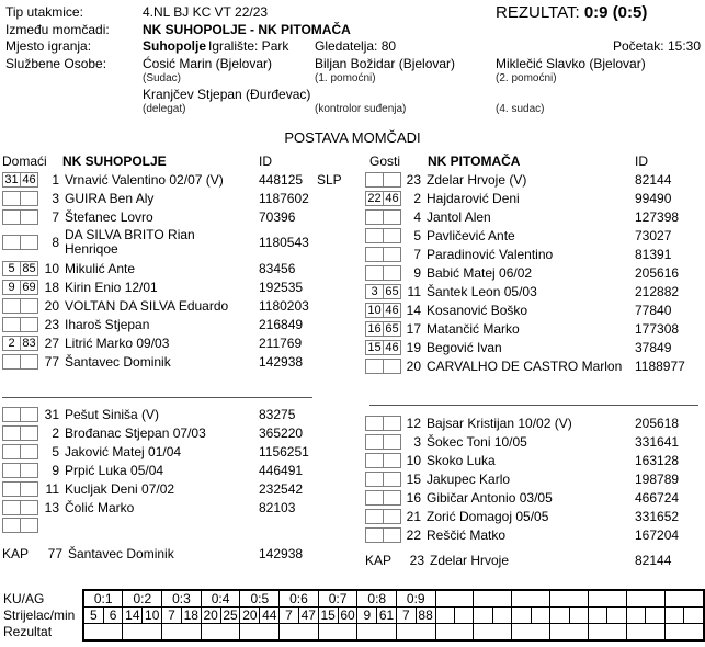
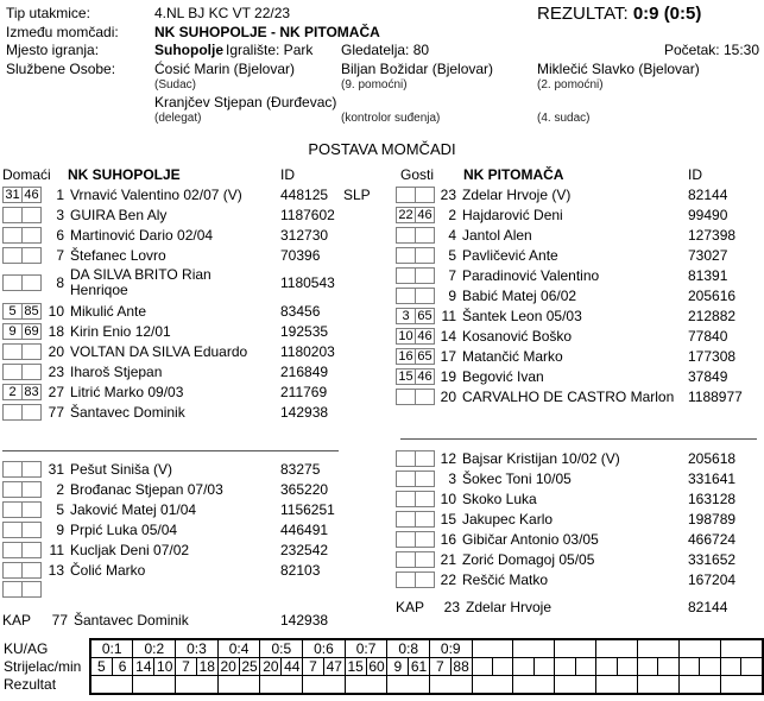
  Tip utakmice:
  4.NL BJ KC VT 22/23
  REZULTAT: 0:9 (0:5)
  Između momčadi:
  NK SUHOPOLJE - NK PITOMAČA
  Mjesto igranja:
  Suhopolje
  Igralište: Park
  Gledatelja: 80
  Početak: 15:30
  Službene Osobe:
  Ćosić Marin (Bjelovar)
  Biljan Božidar (Bjelovar)
  Miklečić Slavko (Bjelovar)
  (Sudac)
- (1. pomoćni)
+ (9. pomoćni)
  (2. pomoćni)
  Kranjčev Stjepan (Đurđevac)
  (delegat)
  (kontrolor suđenja)
  (4. sudac)
  POSTAVA MOMČADI
  Domaći
  NK SUHOPOLJE
  ID
  31
  46
  1
  Vrnavić Valentino 02/07 (V)
  448125
  SLP
  3
  GUIRA Ben Aly
  1187602
+ 6
+ Martinović Dario 02/04
+ 312730
  7
  Štefanec Lovro
  70396
  8
  DA SILVA BRITO Rian Henriqoe
  1180543
  5
  85
  10
  Mikulić Ante
  83456
  9
  69
  18
  Kirin Enio 12/01
  192535
  20
  VOLTAN DA SILVA Eduardo
  1180203
  23
  Iharoš Stjepan
  216849
  2
  83
  27
  Litrić Marko 09/03
  211769
  77
  Šantavec Dominik
  142938
  31
  Pešut Siniša (V)
  83275
  2
  Brođanac Stjepan 07/03
  365220
  5
  Jaković Matej 01/04
  1156251
  9
  Prpić Luka 05/04
  446491
  11
  Kucljak Deni 07/02
  232542
  13
  Čolić Marko
  82103
  KAP
  77
  Šantavec Dominik
  142938
  Gosti
  NK PITOMAČA
  ID
  23
  Zdelar Hrvoje (V)
  82144
  22
  46
  2
  Hajdarović Deni
  99490
  4
  Jantol Alen
  127398
  5
  Pavličević Ante
  73027
  7
  Paradinović Valentino
  81391
  9
  Babić Matej 06/02
  205616
  3
  65
  11
  Šantek Leon 05/03
  212882
  10
  46
  14
  Kosanović Boško
  77840
  16
  65
  17
  Matančić Marko
  177308
  15
  46
  19
  Begović Ivan
  37849
  20
  CARVALHO DE CASTRO Marlon
  1188977
  12
  Bajsar Kristijan 10/02 (V)
  205618
  3
  Šokec Toni 10/05
  331641
  10
  Skoko Luka
  163128
  15
  Jakupec Karlo
  198789
  16
  Gibičar Antonio 03/05
  466724
  21
  Zorić Domagoj 05/05
  331652
  22
  Reščić Matko
  167204
  KAP
  23
  Zdelar Hrvoje
  82144
  KU/AG
  Strijelac/min
  Rezultat
  0:1	0:2	0:3	0:4	0:5	0:6	0:7	0:8	0:9
  5	6	14	10	7	18	20	25	20	44	7	47	15	60	9	61	7	88
